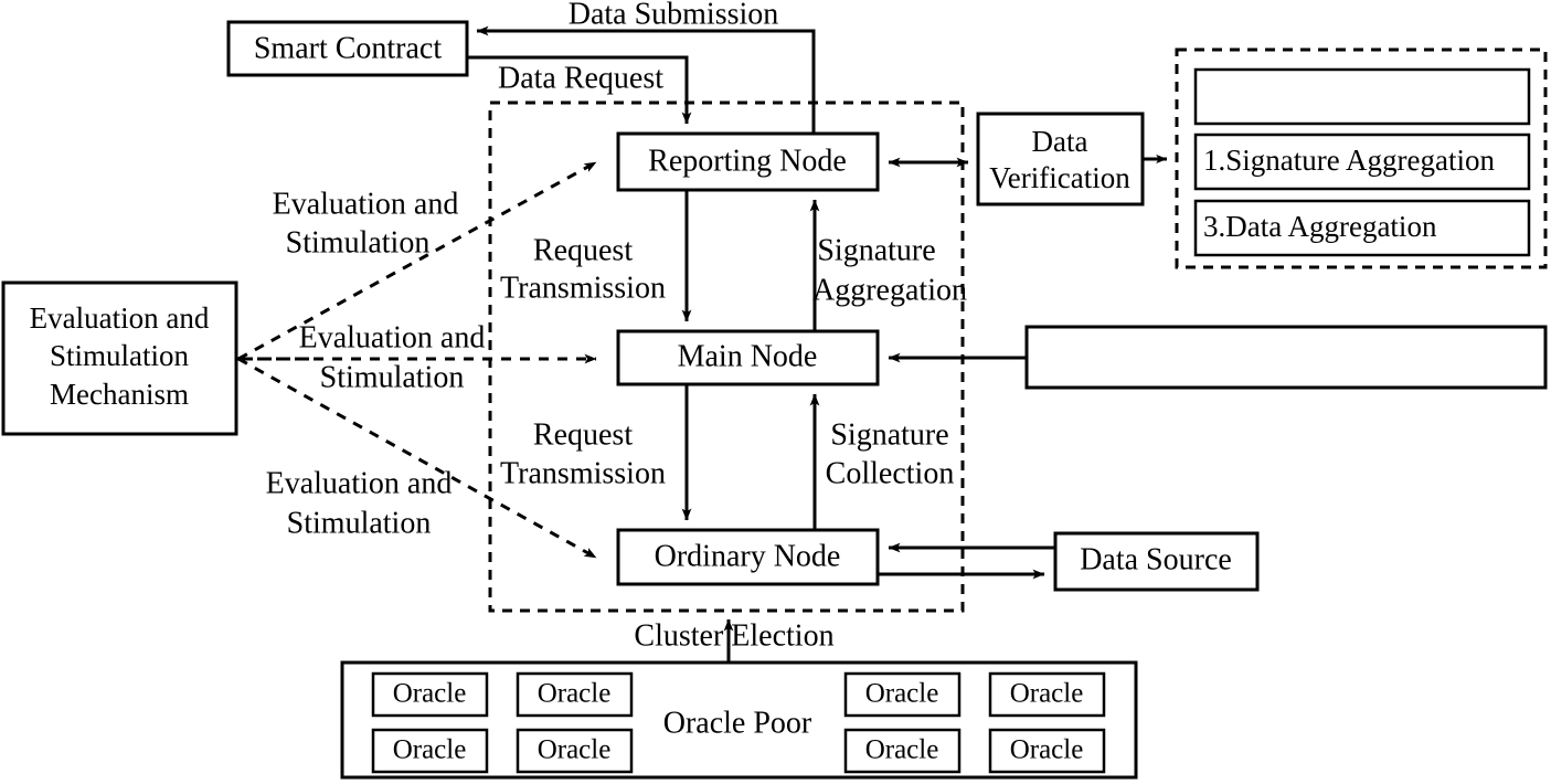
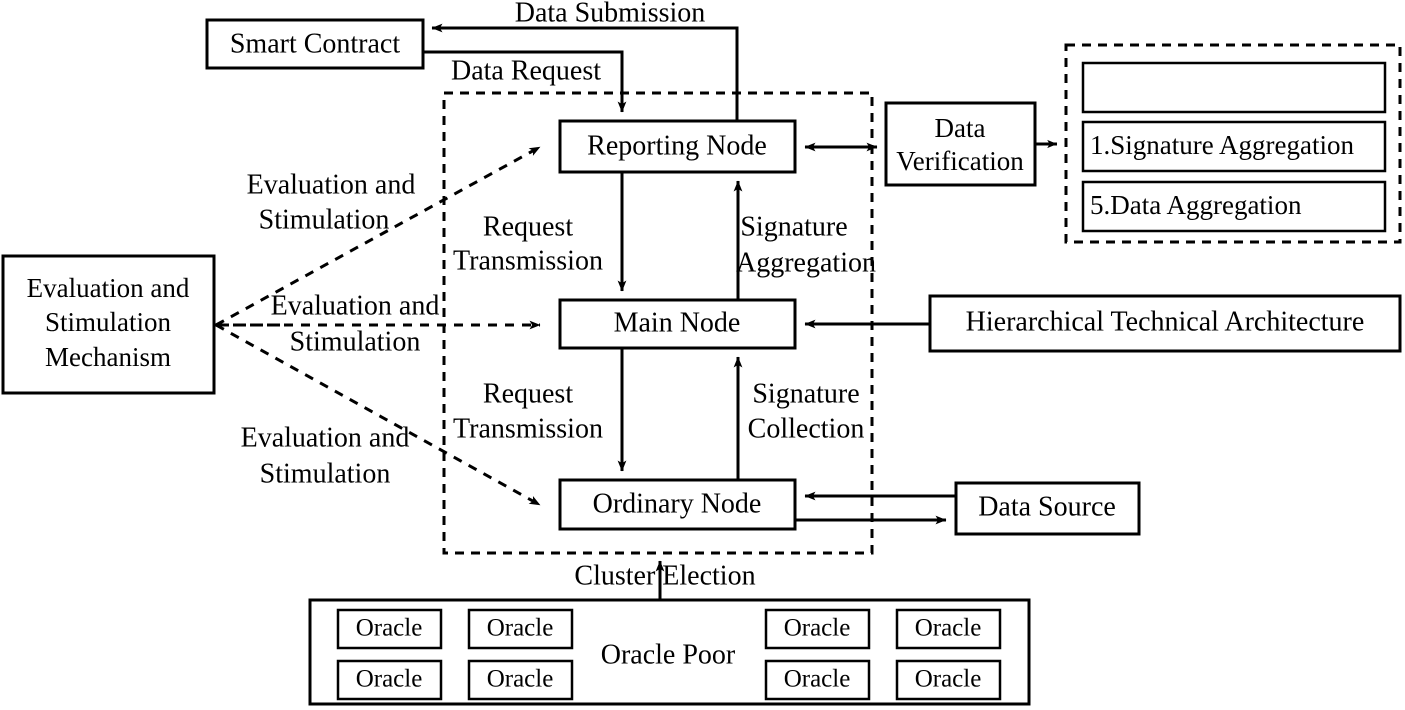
  Smart Contract
  Reporting Node
  Main Node
  Ordinary Node
  Data
  Verification
+ Hierarchical Technical Architecture
  Data Source
  Evaluation and
  Stimulation
  Mechanism
  1.Signature Aggregation
- 3.Data Aggregation
+ 5.Data Aggregation
  Oracle Poor
  Oracle
  Oracle
  Oracle
  Oracle
  Oracle
  Oracle
  Oracle
  Oracle
  Data Submission
  Data Request
  Request
  Transmission
  Signature
  Aggregation
  Request
  Transmission
  Signature
  Collection
  Cluster Election
  Evaluation and
  Stimulation
  Evaluation and
  Stimulation
  Evaluation and
  Stimulation
